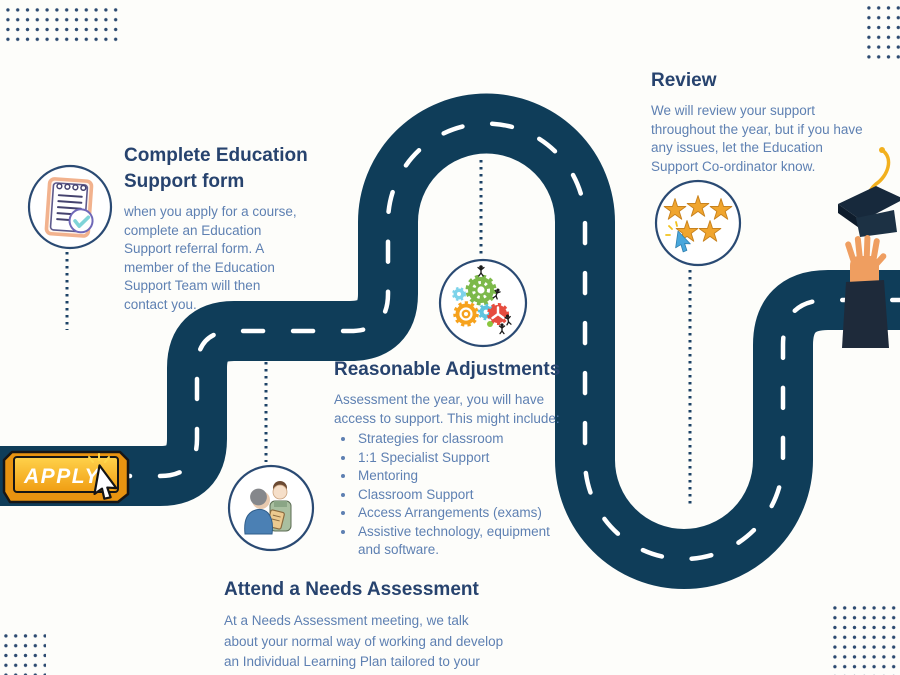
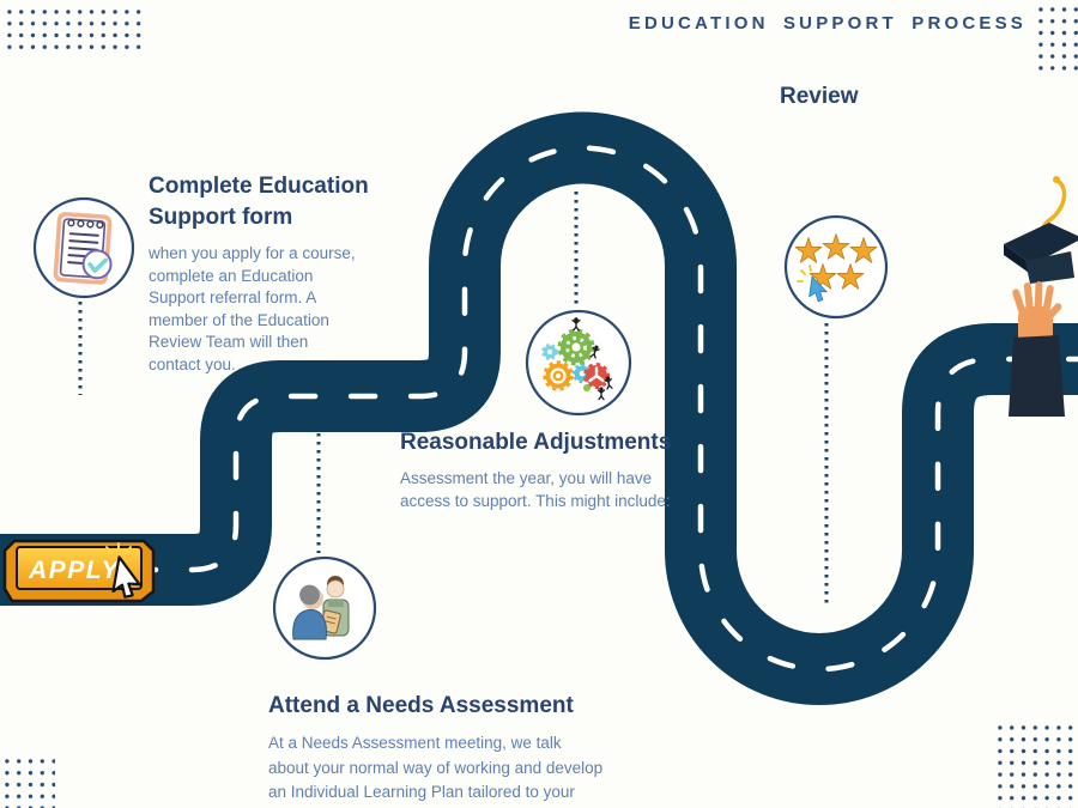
+ EDUCATION SUPPORT PROCESS
  APPLY
  Complete Education Support form
- when you apply for a course, complete an Education Support referral form. A member of the Education Support Team will then contact you.
+ when you apply for a course, complete an Education Support referral form. A member of the Education Review Team will then contact you.
  Review
- We will review your support throughout the year, but if you have any issues, let the Education Support Co-ordinator know.
  Reasonable Adjustments
  Assessment the year, you will have access to support. This might include:
- Strategies for classroom
- 1:1 Specialist Support
- Mentoring
- Classroom Support
- Access Arrangements (exams)
- Assistive technology, equipment and software.
  Attend a Needs Assessment
  At a Needs Assessment meeting, we talk about your normal way of working and develop an Individual Learning Plan tailored to your
